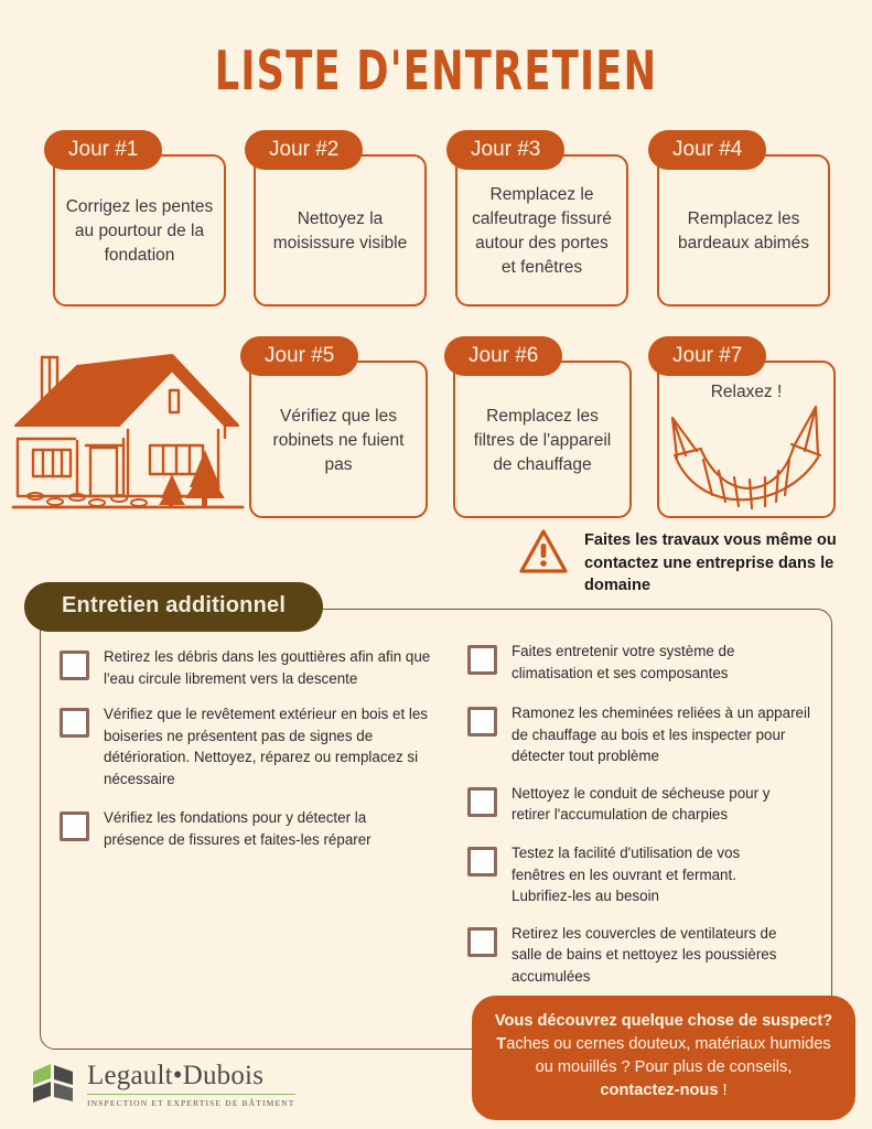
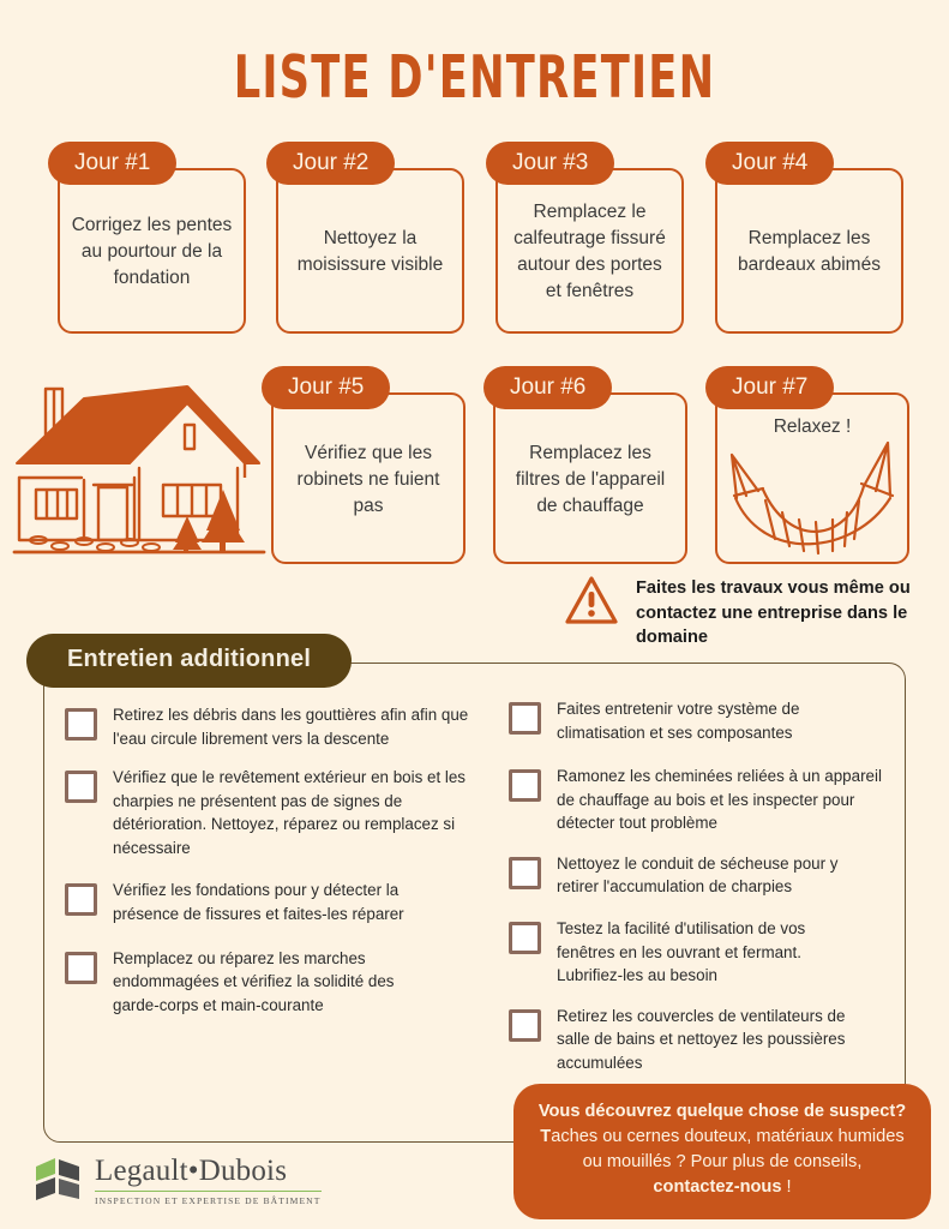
  LISTE D'ENTRETIEN
  Corrigez les pentes au pourtour de la fondation
  Jour #1
  Nettoyez la moisissure visible
  Jour #2
  Remplacez le calfeutrage fissuré autour des portes et fenêtres
  Jour #3
  Remplacez les bardeaux abimés
  Jour #4
  Vérifiez que les robinets ne fuient pas
  Jour #5
  Remplacez les filtres de l'appareil de chauffage
  Jour #6
  Relaxez !
  Jour #7
  Faites les travaux vous même ou contactez une entreprise dans le domaine
  Entretien additionnel
  Retirez les débris dans les gouttières afin afin que l'eau circule librement vers la descente
- Vérifiez que le revêtement extérieur en bois et les boiseries ne présentent pas de signes de détérioration. Nettoyez, réparez ou remplacez si nécessaire
+ Vérifiez que le revêtement extérieur en bois et les charpies ne présentent pas de signes de détérioration. Nettoyez, réparez ou remplacez si nécessaire
  Vérifiez les fondations pour y détecter la présence de fissures et faites-les réparer
+ Remplacez ou réparez les marches endommagées et vérifiez la solidité des garde-corps et main-courante
  Faites entretenir votre système de climatisation et ses composantes
  Ramonez les cheminées reliées à un appareil de chauffage au bois et les inspecter pour détecter tout problème
  Nettoyez le conduit de sécheuse pour y retirer l'accumulation de charpies
  Testez la facilité d'utilisation de vos fenêtres en les ouvrant et fermant. Lubrifiez-les au besoin
  Retirez les couvercles de ventilateurs de salle de bains et nettoyez les poussières accumulées
  Vous découvrez quelque chose de suspect? Taches ou cernes douteux, matériaux humides ou mouillés ? Pour plus de conseils, contactez-nous !
  Legault•Dubois
  INSPECTION ET EXPERTISE DE BÂTIMENT
